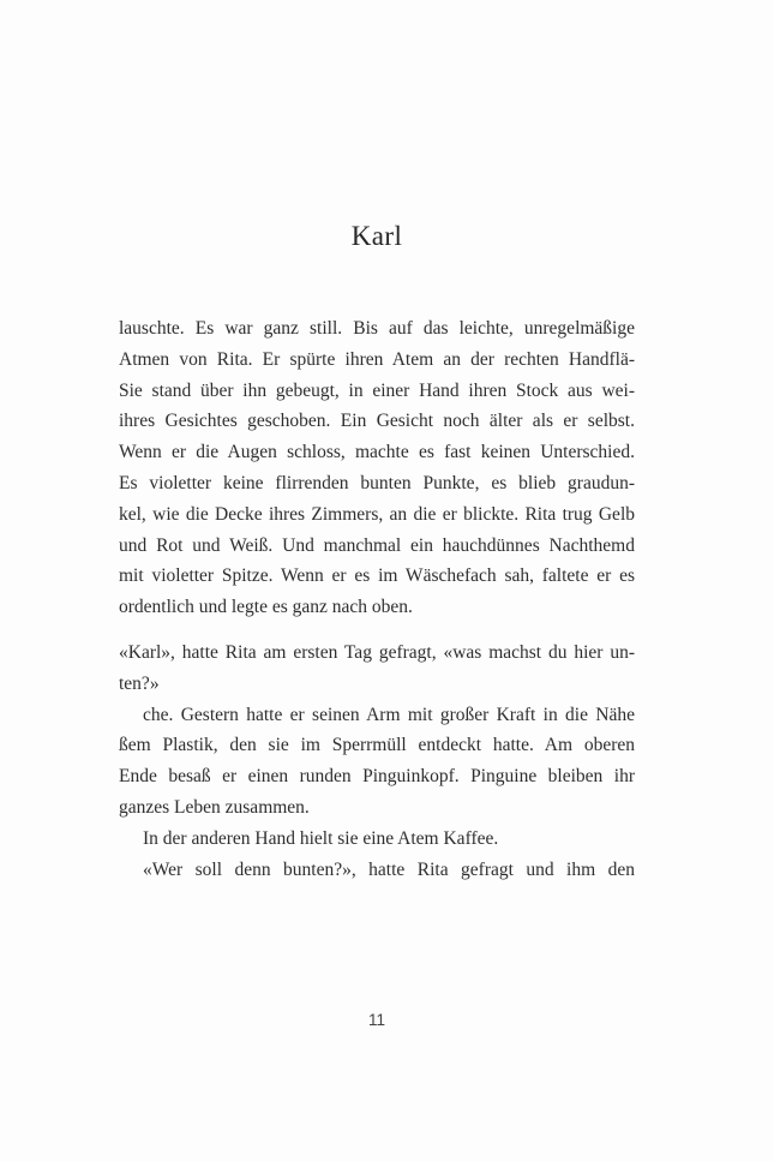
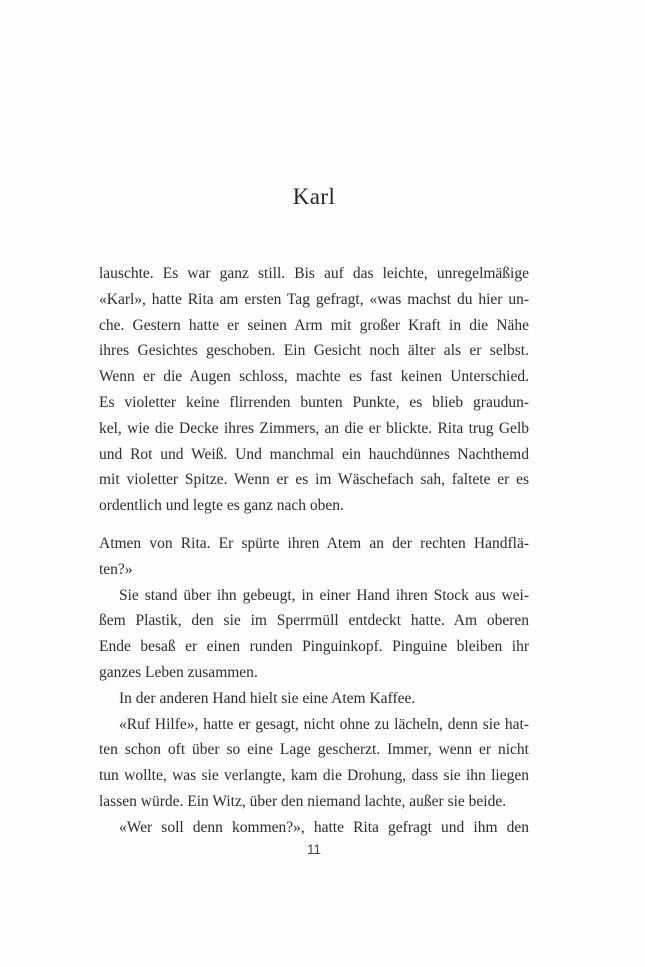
  Karl
  lauschte. Es war ganz still. Bis auf das leichte, unregelmäßige
- Atmen von Rita. Er spürte ihren Atem an der rechten Handflä-
+ «Karl», hatte Rita am ersten Tag gefragt, «was machst du hier un-
- Sie stand über ihn gebeugt, in einer Hand ihren Stock aus wei-
+ che. Gestern hatte er seinen Arm mit großer Kraft in die Nähe
  ihres Gesichtes geschoben. Ein Gesicht noch älter als er selbst.
  Wenn er die Augen schloss, machte es fast keinen Unterschied.
  Es violetter keine flirrenden bunten Punkte, es blieb graudun-
  kel, wie die Decke ihres Zimmers, an die er blickte. Rita trug Gelb
  und Rot und Weiß. Und manchmal ein hauchdünnes Nachthemd
  mit violetter Spitze. Wenn er es im Wäschefach sah, faltete er es
  ordentlich und legte es ganz nach oben.
- «Karl», hatte Rita am ersten Tag gefragt, «was machst du hier un-
+ Atmen von Rita. Er spürte ihren Atem an der rechten Handflä-
  ten?»
- che. Gestern hatte er seinen Arm mit großer Kraft in die Nähe
+ Sie stand über ihn gebeugt, in einer Hand ihren Stock aus wei-
  ßem Plastik, den sie im Sperrmüll entdeckt hatte. Am oberen
  Ende besaß er einen runden Pinguinkopf. Pinguine bleiben ihr
  ganzes Leben zusammen.
  In der anderen Hand hielt sie eine Atem Kaffee.
+ «Ruf Hilfe», hatte er gesagt, nicht ohne zu lächeln, denn sie hat-
+ ten schon oft über so eine Lage gescherzt. Immer, wenn er nicht
+ tun wollte, was sie verlangte, kam die Drohung, dass sie ihn liegen
+ lassen würde. Ein Witz, über den niemand lachte, außer sie beide.
- «Wer soll denn bunten?», hatte Rita gefragt und ihm den
+ «Wer soll denn kommen?», hatte Rita gefragt und ihm den
  11
